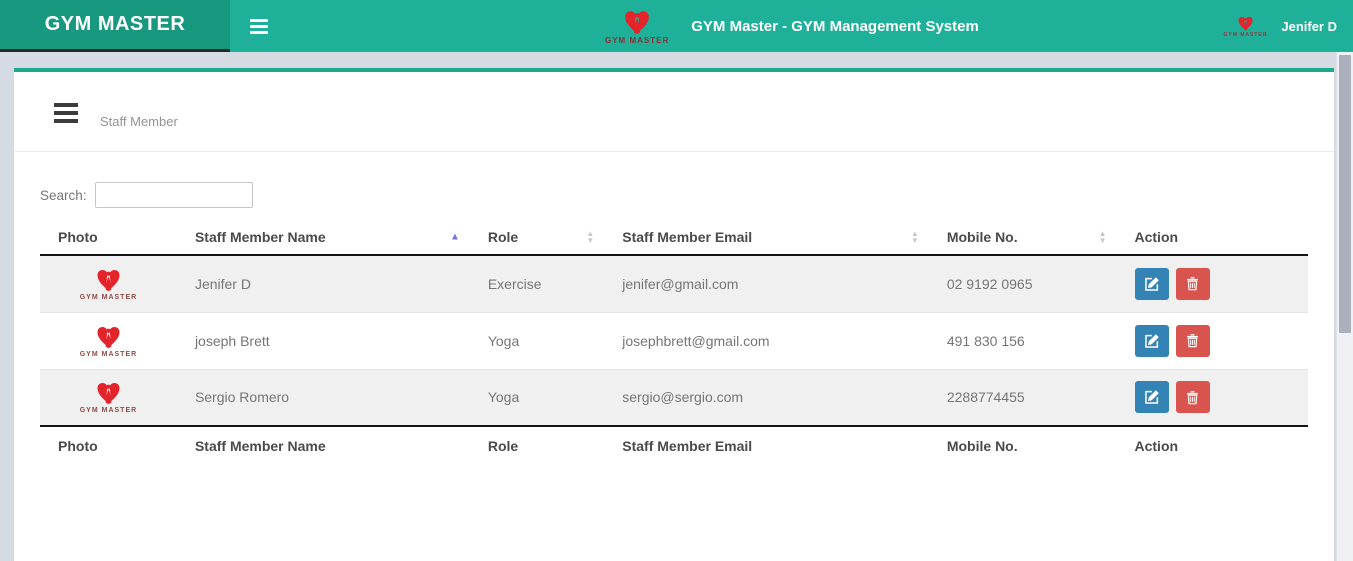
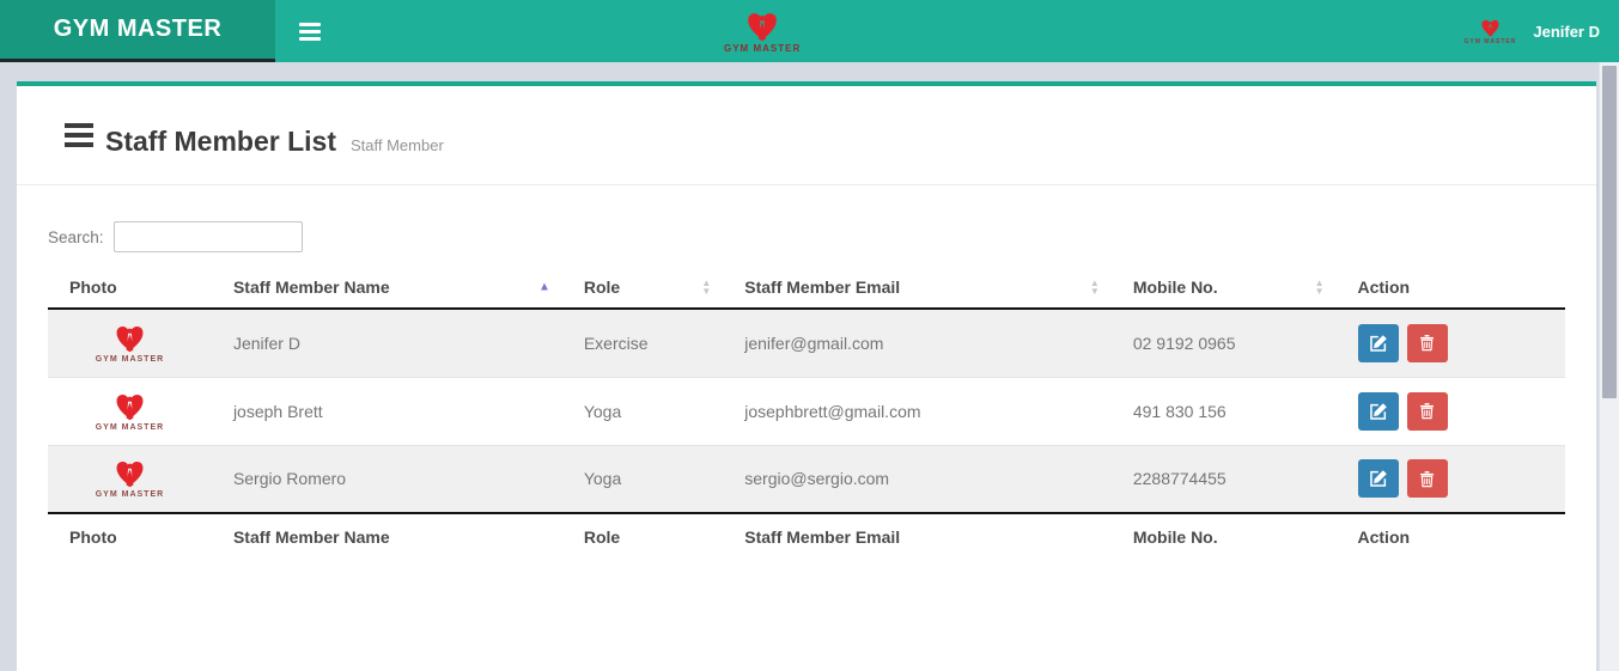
  GYM MASTER
  GYM MASTER
- GYM Master - GYM Management System
  Jenifer D
+ Staff Member List
  Staff Member
  Search:
  Photo	Staff Member Name ▲	Role ▲▼	Staff Member Email ▲▼	Mobile No. ▲▼	Action
  	Jenifer D	Exercise	jenifer@gmail.com	02 9192 0965
  	joseph Brett	Yoga	josephbrett@gmail.com	491 830 156
  	Sergio Romero	Yoga	sergio@sergio.com	2288774455
  Photo	Staff Member Name	Role	Staff Member Email	Mobile No.	Action
